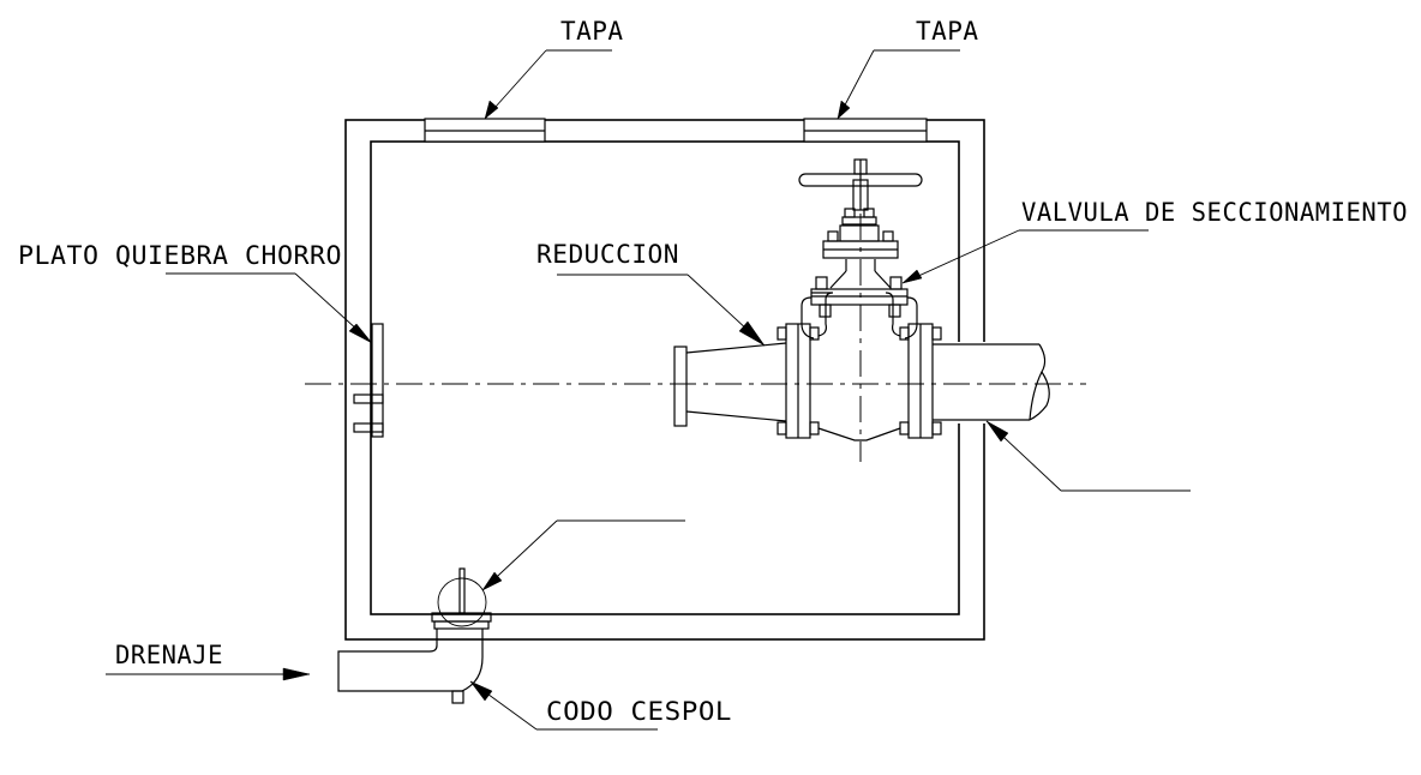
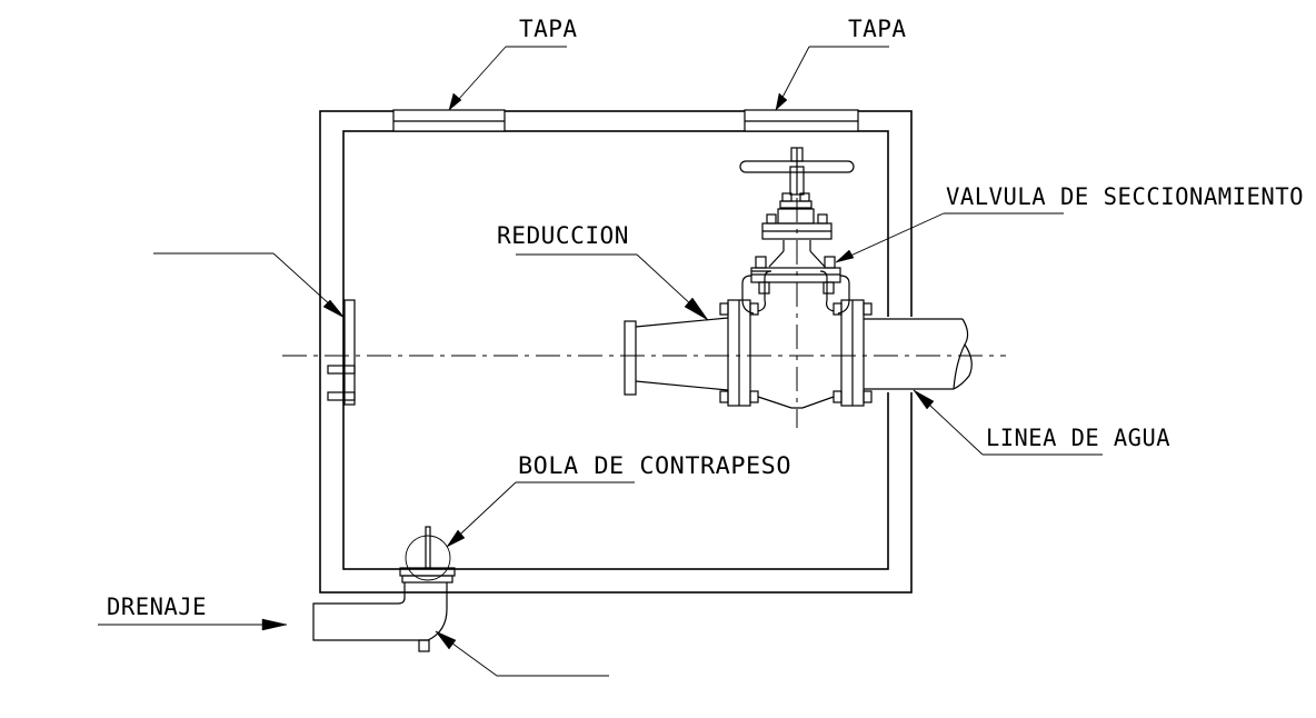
  TAPA
  TAPA
  VALVULA DE SECCIONAMIENTO
- PLATO QUIEBRA CHORRO
  REDUCCION
+ LINEA DE AGUA
+ BOLA DE CONTRAPESO
  DRENAJE
- CODO CESPOL
